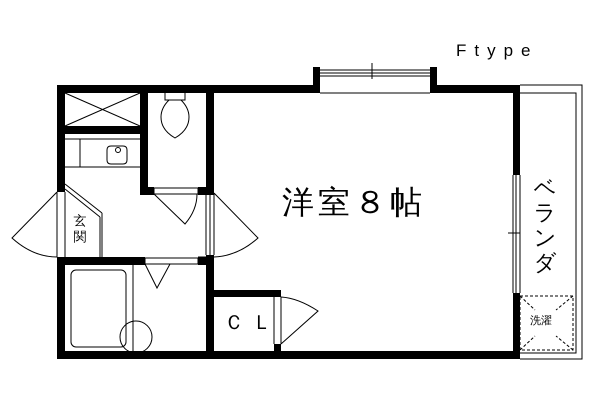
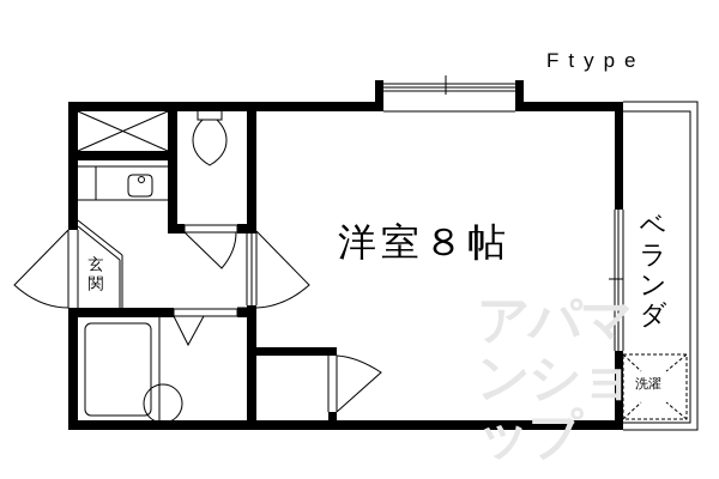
+ アパマンショップ
  Ftype
  洋室８帖
- ＣＬ
  玄関
  ベランダ
  洗濯
